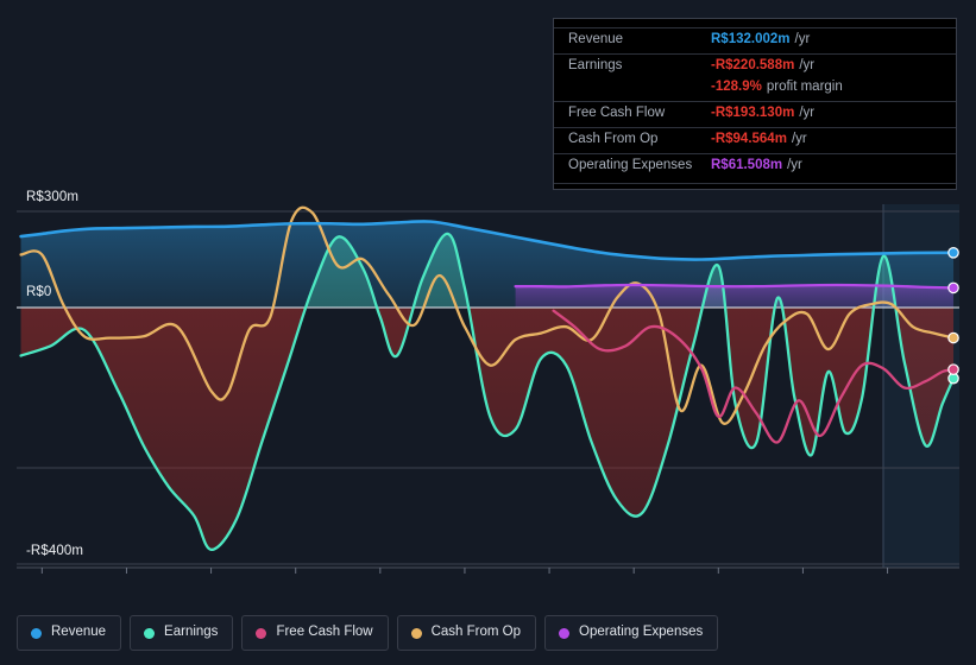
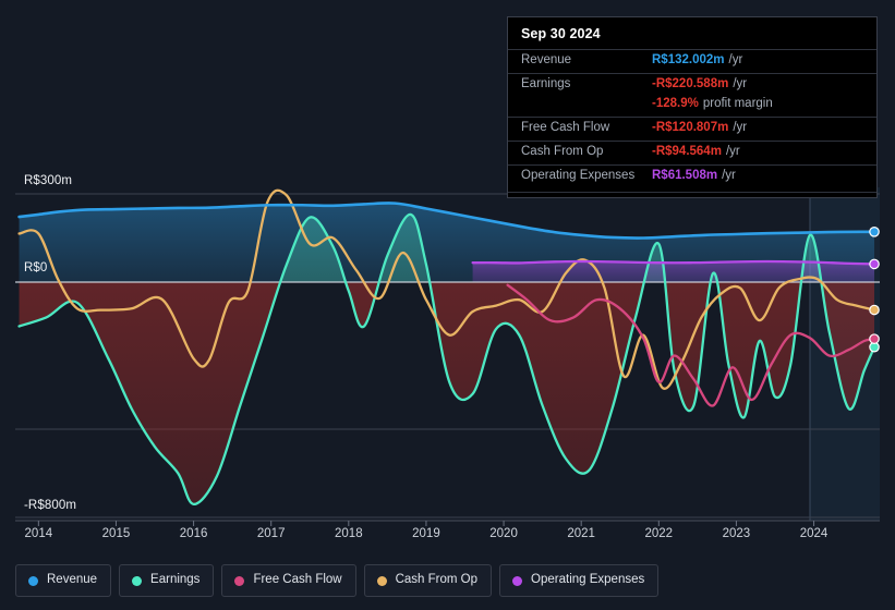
  R$300m
  R$0
- -R$400m
+ -R$800m
+ 2014
+ 2015
+ 2016
+ 2017
+ 2018
+ 2019
+ 2020
+ 2021
+ 2022
+ 2023
+ 2024
+ Sep 30 2024
  Revenue
  R$132.002m /yr
  Earnings
  -R$220.588m /yr
  -128.9% profit margin
  Free Cash Flow
- -R$193.130m /yr
+ -R$120.807m /yr
  Cash From Op
  -R$94.564m /yr
  Operating Expenses
  R$61.508m /yr
  Revenue
  Earnings
  Free Cash Flow
  Cash From Op
  Operating Expenses
